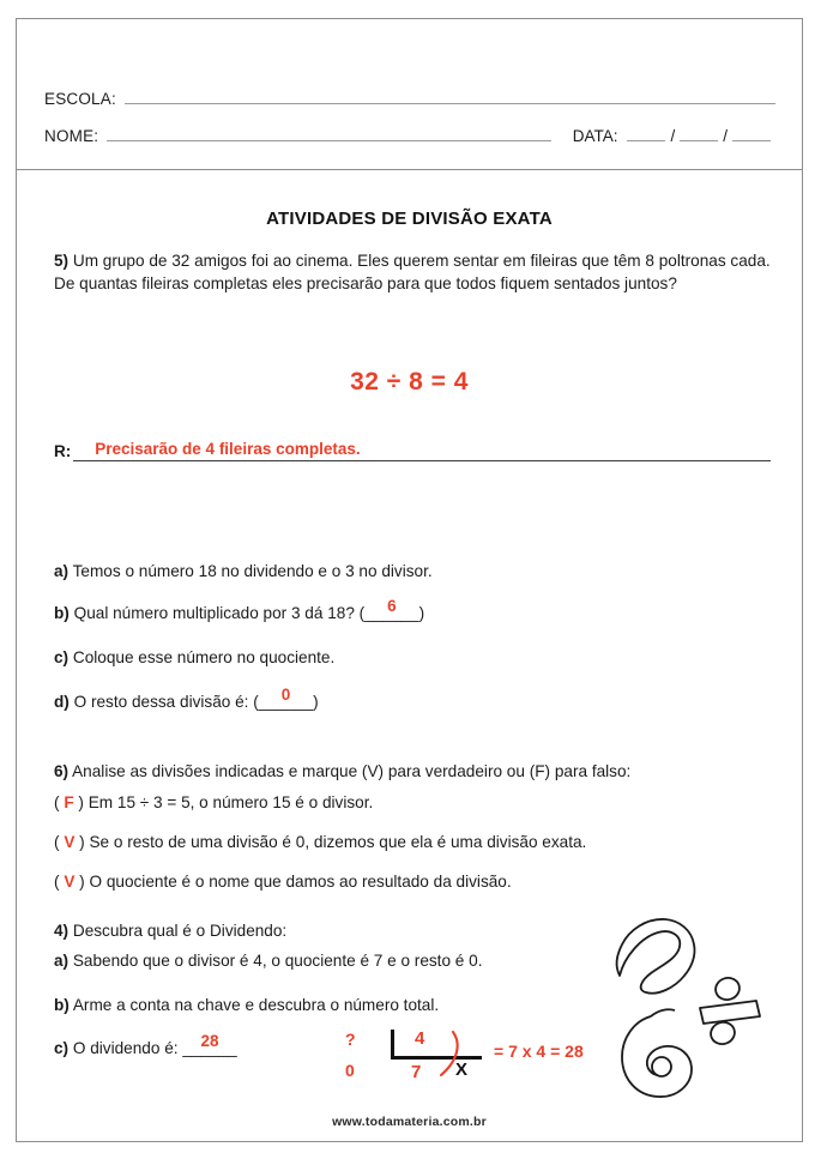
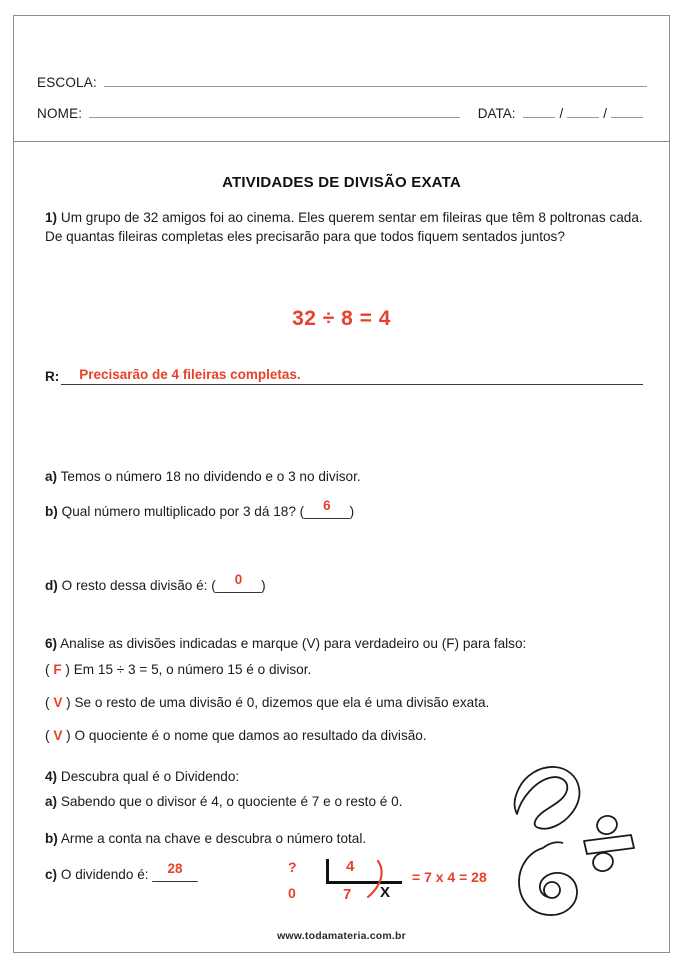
  ESCOLA:
  NOME:
  DATA:
  /
  /
  ATIVIDADES DE DIVISÃO EXATA
- 5) Um grupo de 32 amigos foi ao cinema. Eles querem sentar em fileiras que têm 8 poltronas cada. De quantas fileiras completas eles precisarão para que todos fiquem sentados juntos?
+ 1) Um grupo de 32 amigos foi ao cinema. Eles querem sentar em fileiras que têm 8 poltronas cada. De quantas fileiras completas eles precisarão para que todos fiquem sentados juntos?
  32 ÷ 8 = 4
  R:
  Precisarão de 4 fileiras completas.
  a) Temos o número 18 no dividendo e o 3 no divisor.
  b) Qual número multiplicado por 3 dá 18? (______
  6
  )
- c) Coloque esse número no quociente.
  d) O resto dessa divisão é: (______
  0
  )
  6) Analise as divisões indicadas e marque (V) para verdadeiro ou (F) para falso:
  ( F ) Em 15 ÷ 3 = 5, o número 15 é o divisor.
  ( V ) Se o resto de uma divisão é 0, dizemos que ela é uma divisão exata.
  ( V ) O quociente é o nome que damos ao resultado da divisão.
  4) Descubra qual é o Dividendo:
  a) Sabendo que o divisor é 4, o quociente é 7 e o resto é 0.
  b) Arme a conta na chave e descubra o número total.
  c) O dividendo é: ______
  28
  www.todamateria.com.br
  ?
  0
  4
  7
  X
  = 7 x 4 = 28
